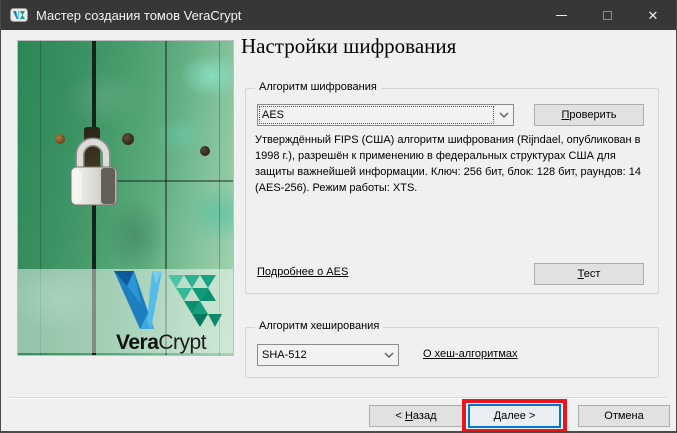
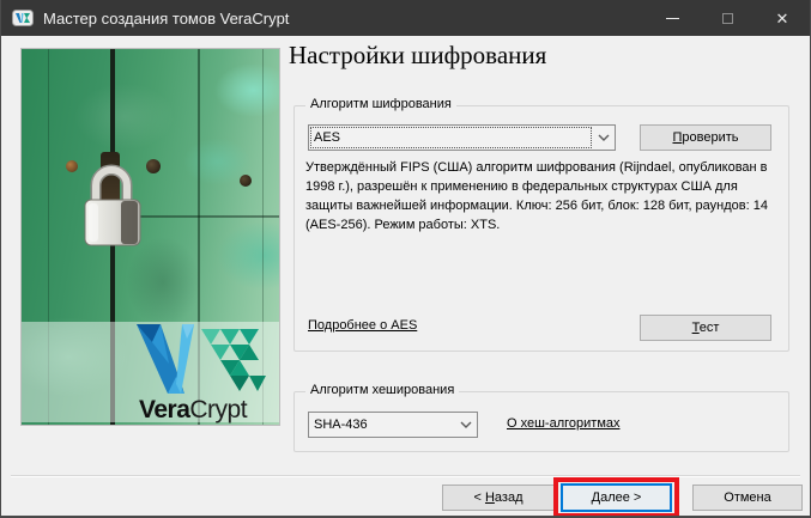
  Мастер создания томов VeraCrypt
  ✕
  VeraCrypt
  Настройки шифрования
  Алгоритм шифрования
  AES
  Проверить
  Утверждённый FIPS (США) алгоритм шифрования (Rijndael, опубликован в 1998 г.), разрешён к применению в федеральных структурах США для защиты важнейшей информации. Ключ: 256 бит, блок: 128 бит, раундов: 14 (AES-256). Режим работы: XTS.
  Подробнее о AES
  Тест
  Алгоритм хеширования
- SHA-512
+ SHA-436
  О хеш-алгоритмах
  < Назад
  Далее >
  Отмена
